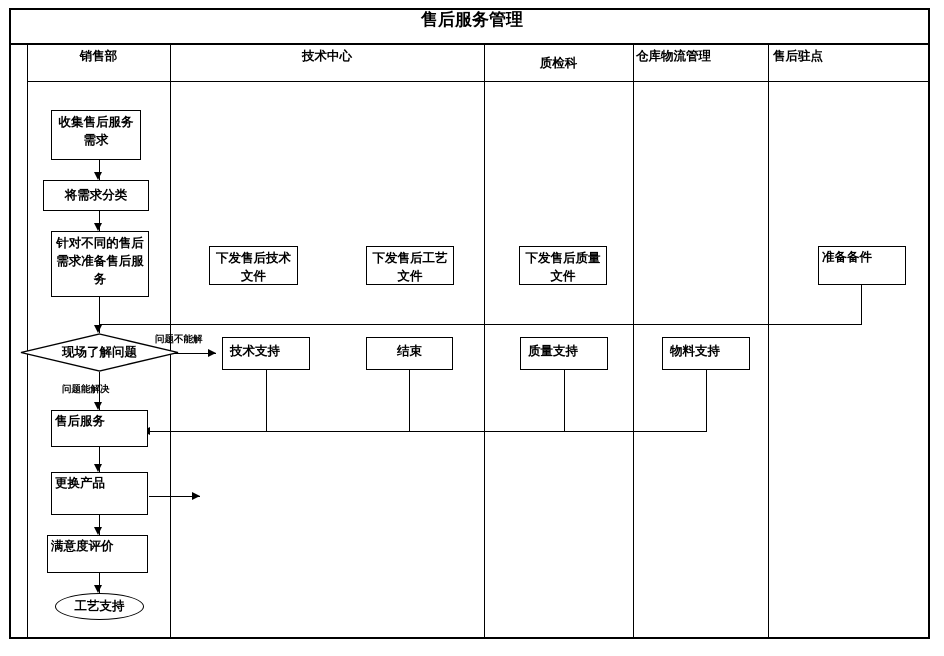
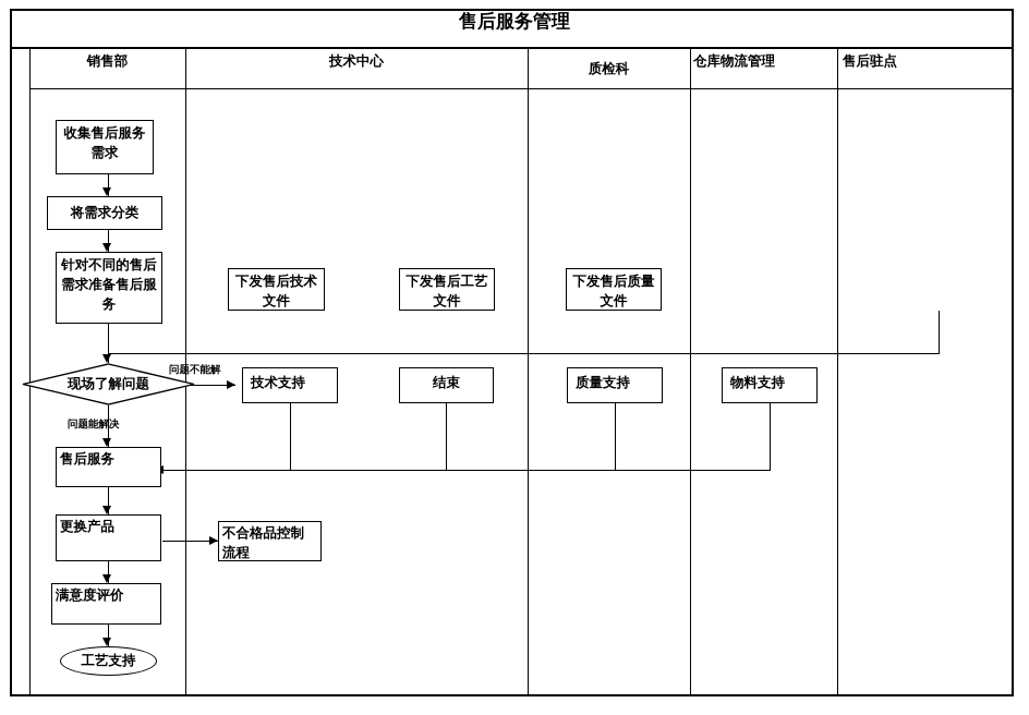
  售后服务管理
  销售部
  技术中心
  质检科
  仓库物流管理
  售后驻点
  问题不能解
  问题能解决
  收集售后服务需求
  将需求分类
  针对不同的售后需求准备售后服务
  现场了解问题
  售后服务
  更换产品
  满意度评价
  工艺支持
  下发售后技术文件
  下发售后工艺文件
  下发售后质量文件
- 准备备件
  技术支持
  结束
  质量支持
  物料支持
+ 不合格品控制流程
